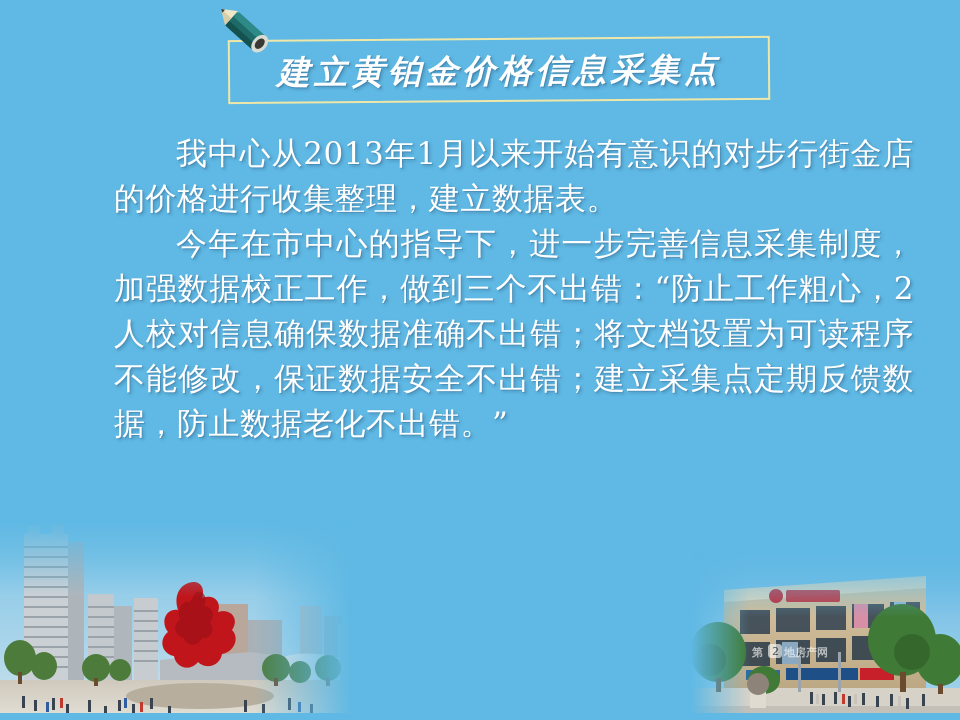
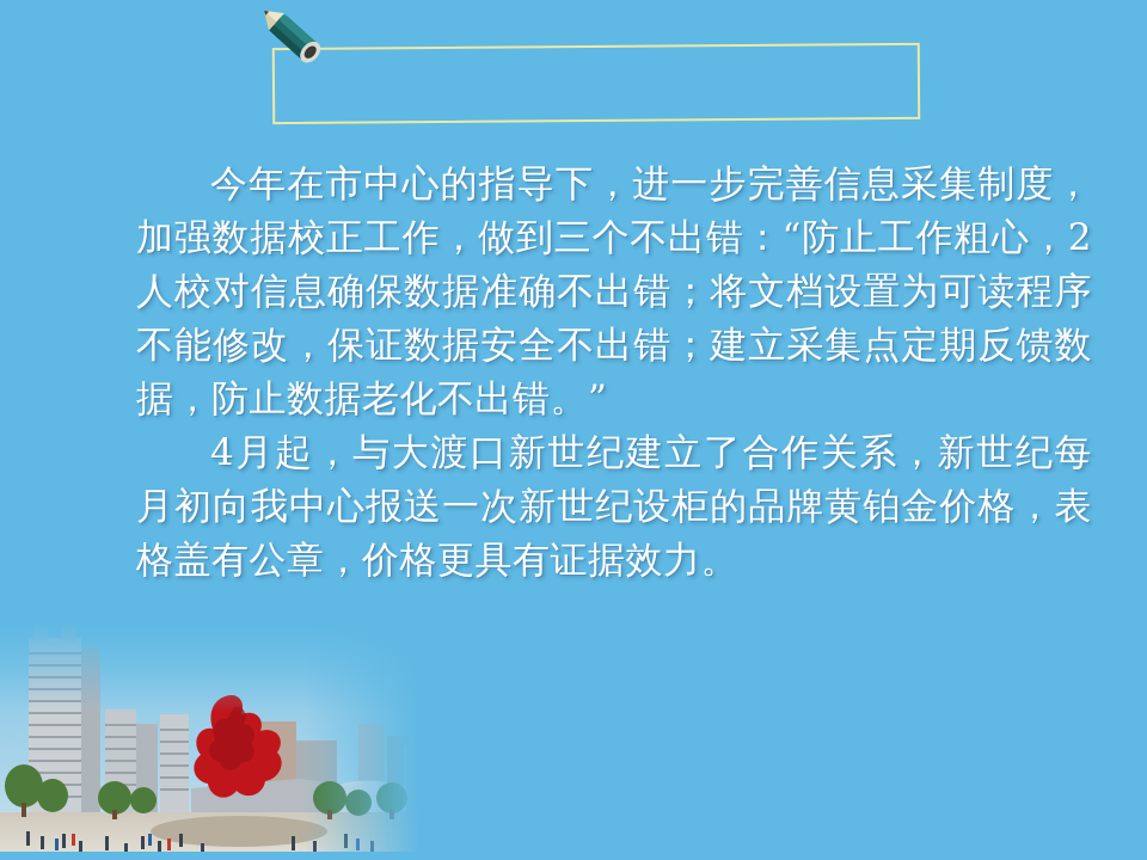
- 2
- 第
- 地房产网
- 建立黄铂金价格信息采集点
- 我中心从2013年1月以来开始有意识的对步行街金店的价格进行收集整理，建立数据表。
  今年在市中心的指导下，进一步完善信息采集制度，加强数据校正工作，做到三个不出错：“防止工作粗心，2人校对信息确保数据准确不出错；将文档设置为可读程序不能修改，保证数据安全不出错；建立采集点定期反馈数据，防止数据老化不出错。”
+ 4月起，与大渡口新世纪建立了合作关系，新世纪每月初向我中心报送一次新世纪设柜的品牌黄铂金价格，表格盖有公章，价格更具有证据效力。
